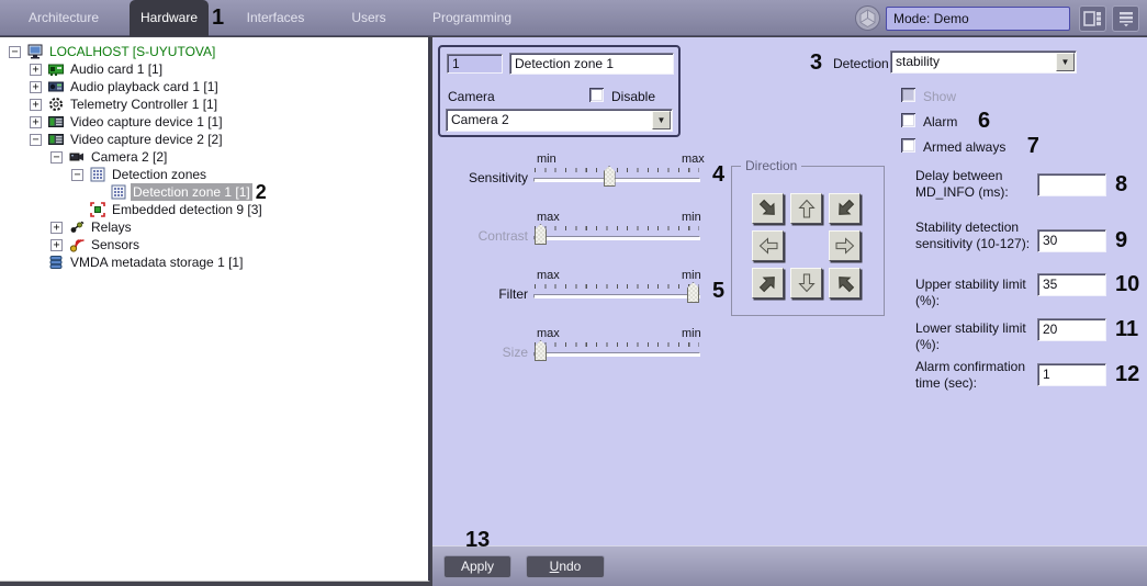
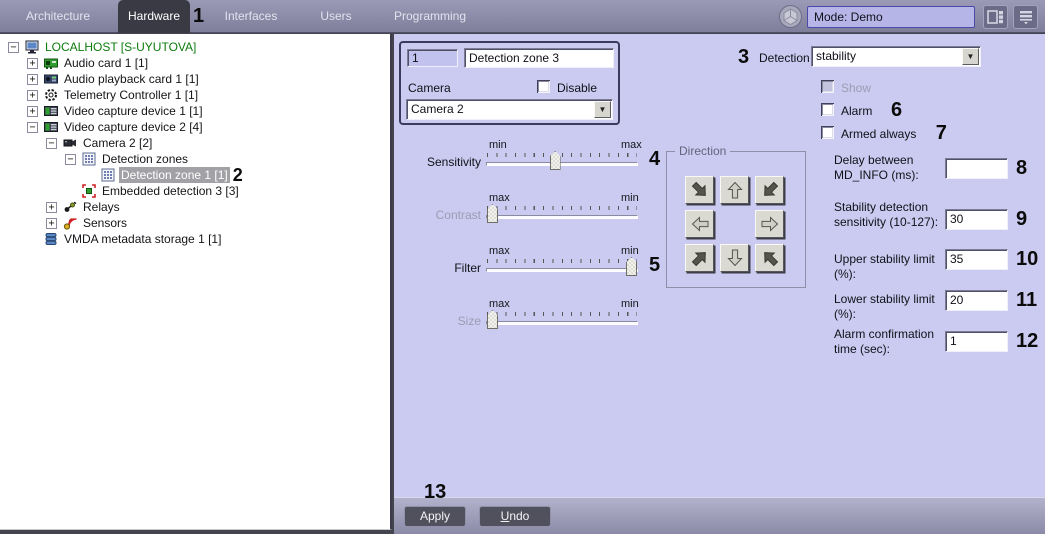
  Architecture
  Hardware
  Interfaces
  Users
  Programming
  Mode: Demo
  1
  −
  LOCALHOST [S-UYUTOVA]
  +
  Audio card 1 [1]
  +
  Audio playback card 1 [1]
  +
  Telemetry Controller 1 [1]
  +
  Video capture device 1 [1]
  −
- Video capture device 2 [2]
+ Video capture device 2 [4]
  −
  Camera 2 [2]
  −
  Detection zones
  Detection zone 1 [1]
  2
- Embedded detection 9 [3]
+ Embedded detection 3 [3]
  +
  Relays
  +
  Sensors
  VMDA metadata storage 1 [1]
  1
- Detection zone 1
+ Detection zone 3
  Camera
  Disable
  Camera 2
  ▼
  Sensitivity
  min
  max
  4
  Contrast
  max
  min
  Filter
  max
  min
  5
  Size
  max
  min
  Direction
  3
  Detection
  stability
  ▼
  Show
  Alarm
  6
  Armed always
  7
  Delay between MD_INFO (ms):
  8
  Stability detection sensitivity (10-127):
  30
  9
  Upper stability limit (%):
  35
  10
  Lower stability limit (%):
  20
  11
  Alarm confirmation time (sec):
  1
  12
  13
  Apply
  Undo
